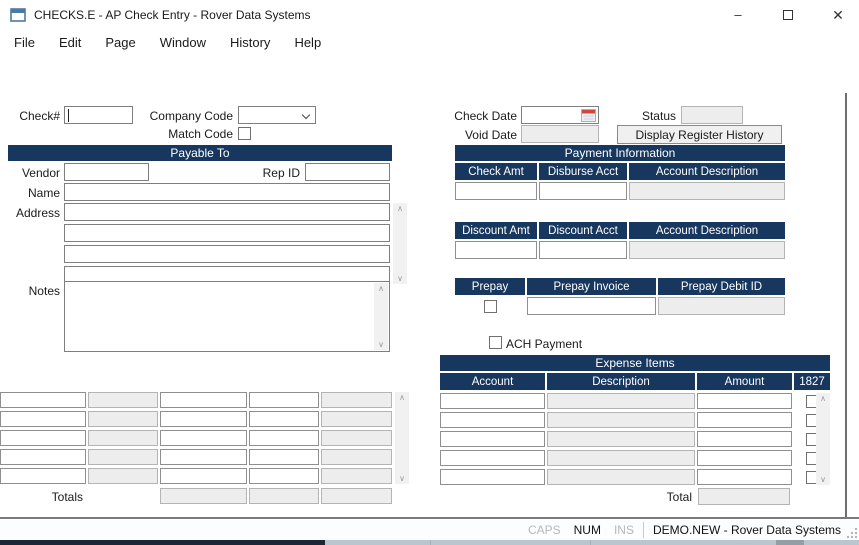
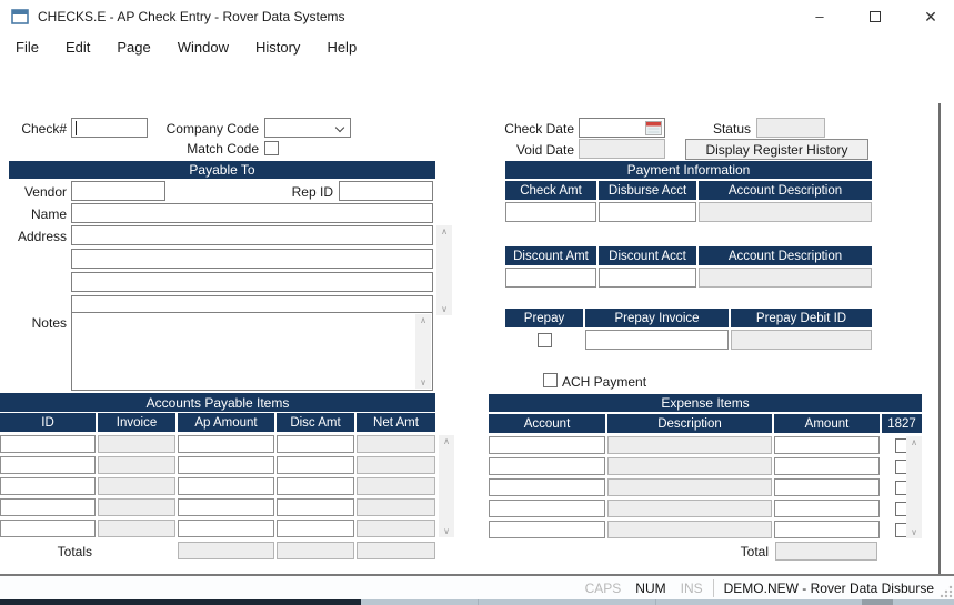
  CHECKS.E - AP Check Entry - Rover Data Systems
  –
  ✕
  File
  Edit
  Page
  Window
  History
  Help
  Check#
  Company Code
  Match Code
  Payable To
  Vendor
  Rep ID
  Name
  Address
  ∧
  ∨
  Notes
  ∧
  ∨
+ Accounts Payable Items
+ ID
+ Invoice
+ Ap Amount
+ Disc Amt
+ Net Amt
  ∧
  ∨
  Totals
  Check Date
  Status
  Void Date
  Display Register History
  Payment Information
  Check Amt
  Disburse Acct
  Account Description
  Discount Amt
  Discount Acct
  Account Description
  Prepay
  Prepay Invoice
  Prepay Debit ID
  ACH Payment
  Expense Items
  Account
  Description
  Amount
  1827
  ∧
  ∨
  Total
  CAPS
  NUM
  INS
- DEMO.NEW - Rover Data Systems
+ DEMO.NEW - Rover Data Disburse
